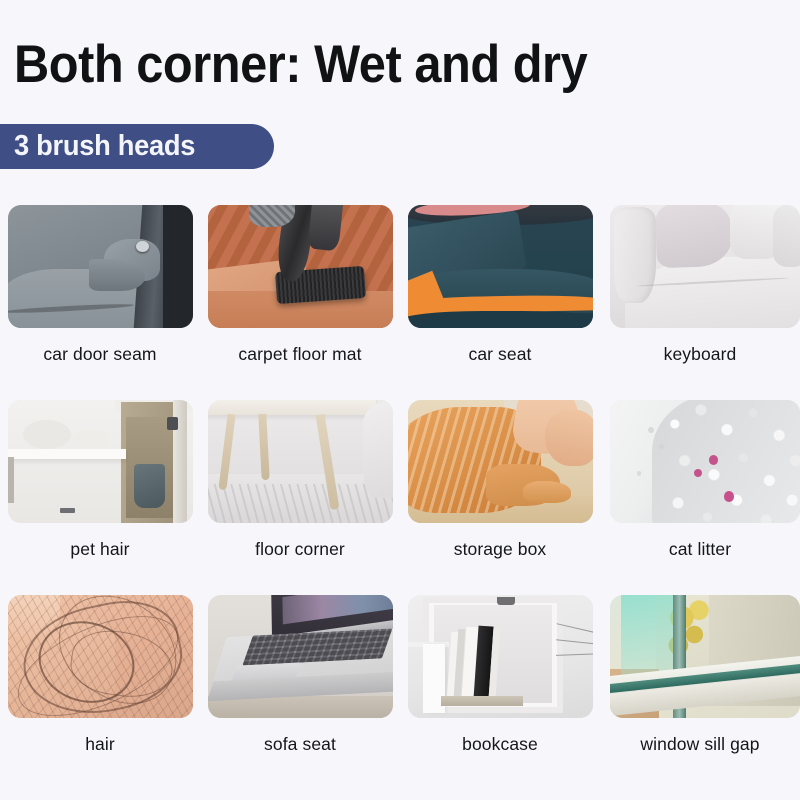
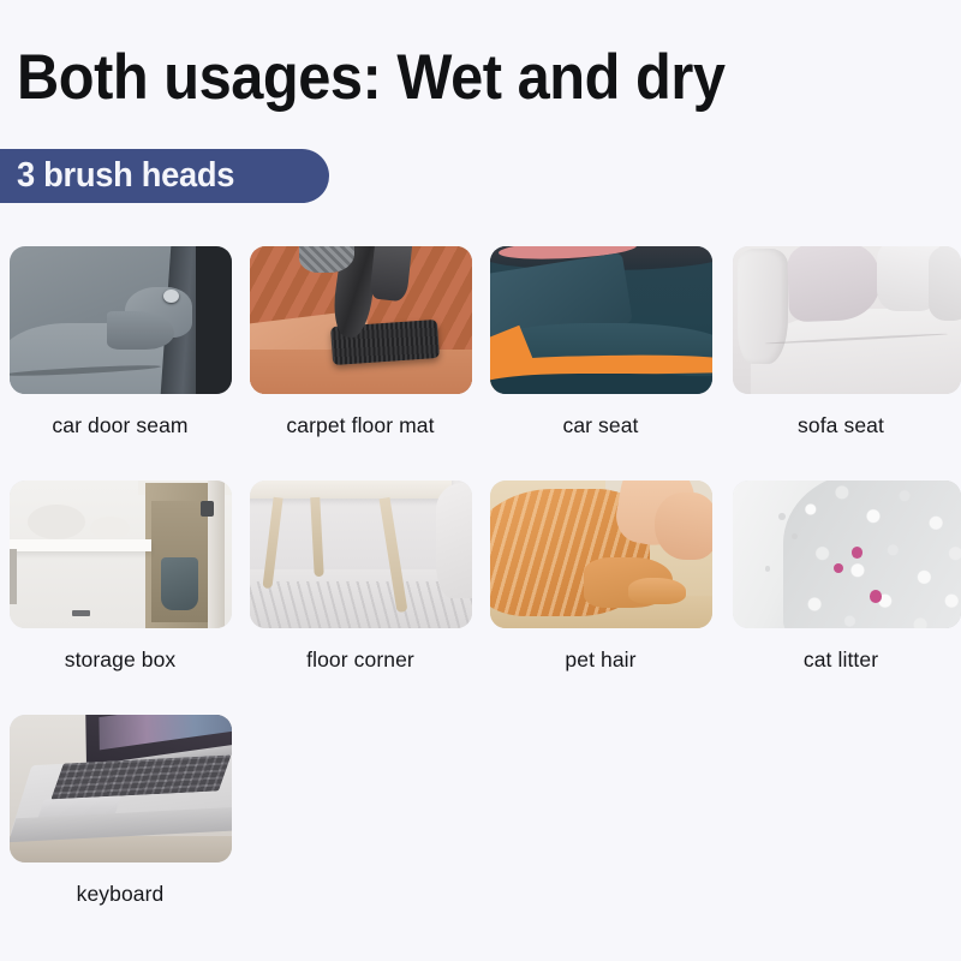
- Both corner: Wet and dry
+ Both usages: Wet and dry
  3 brush heads
  car door seam
  carpet floor mat
  car seat
- keyboard
+ sofa seat
- pet hair
+ storage box
  floor corner
- storage box
+ pet hair
  cat litter
- hair
- sofa seat
+ keyboard
- bookcase
- window sill gap
